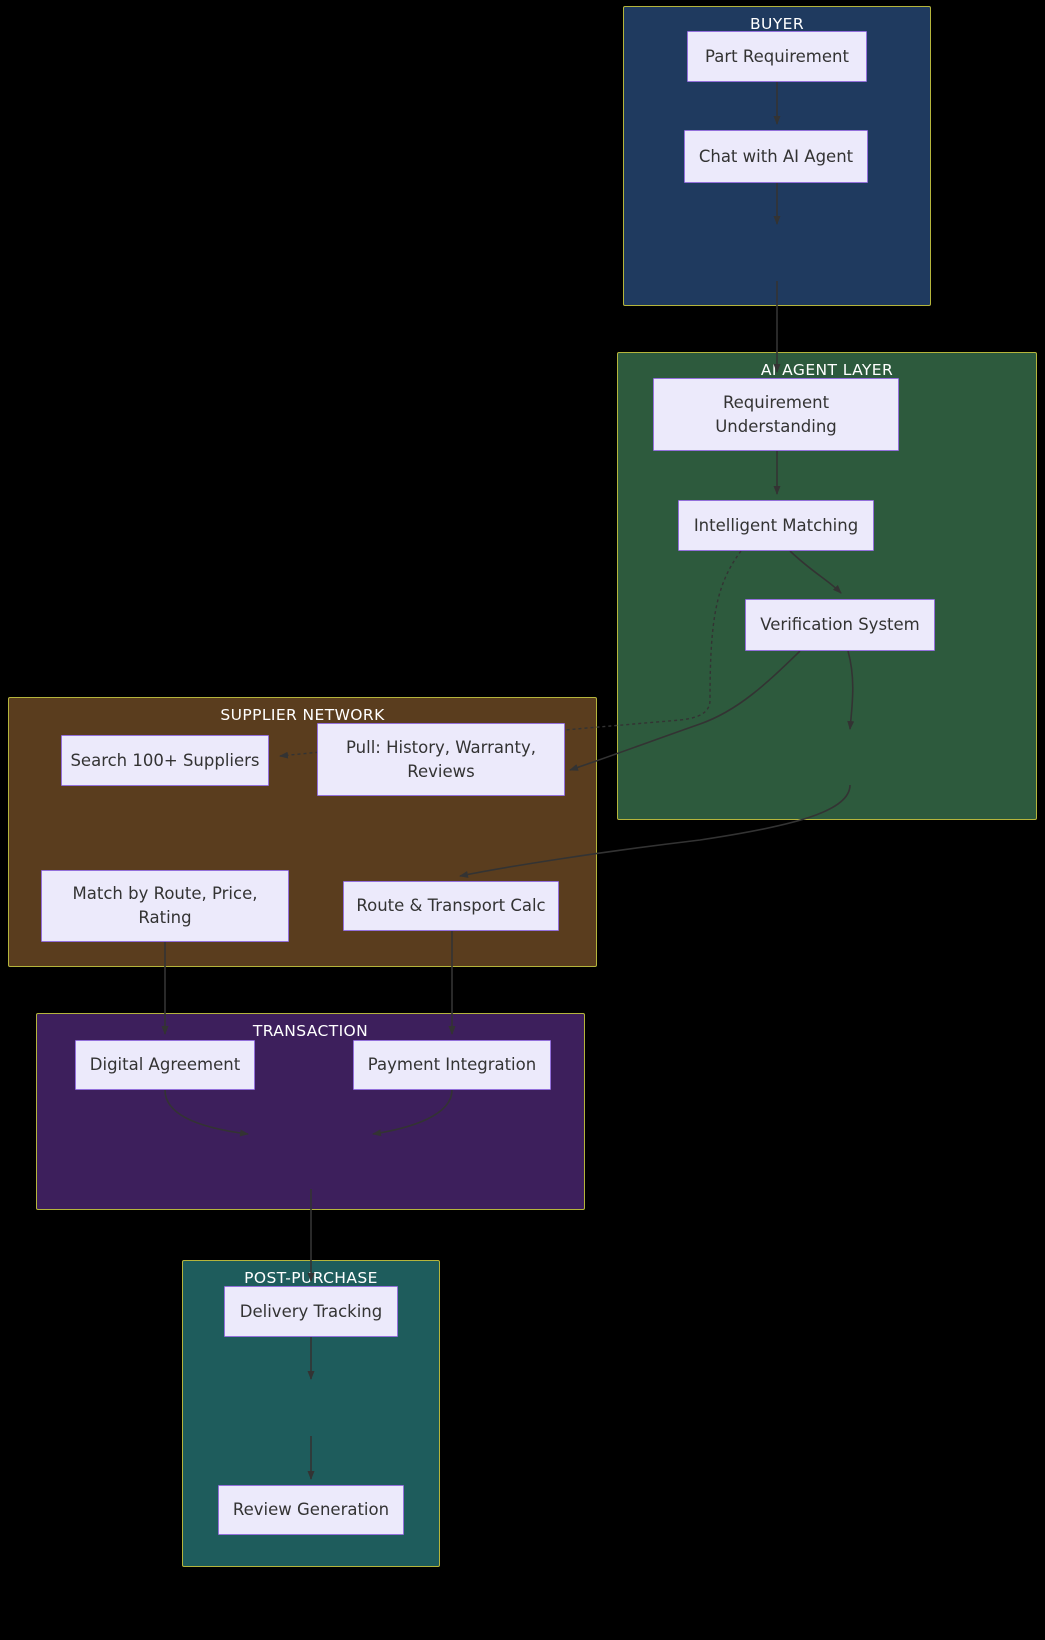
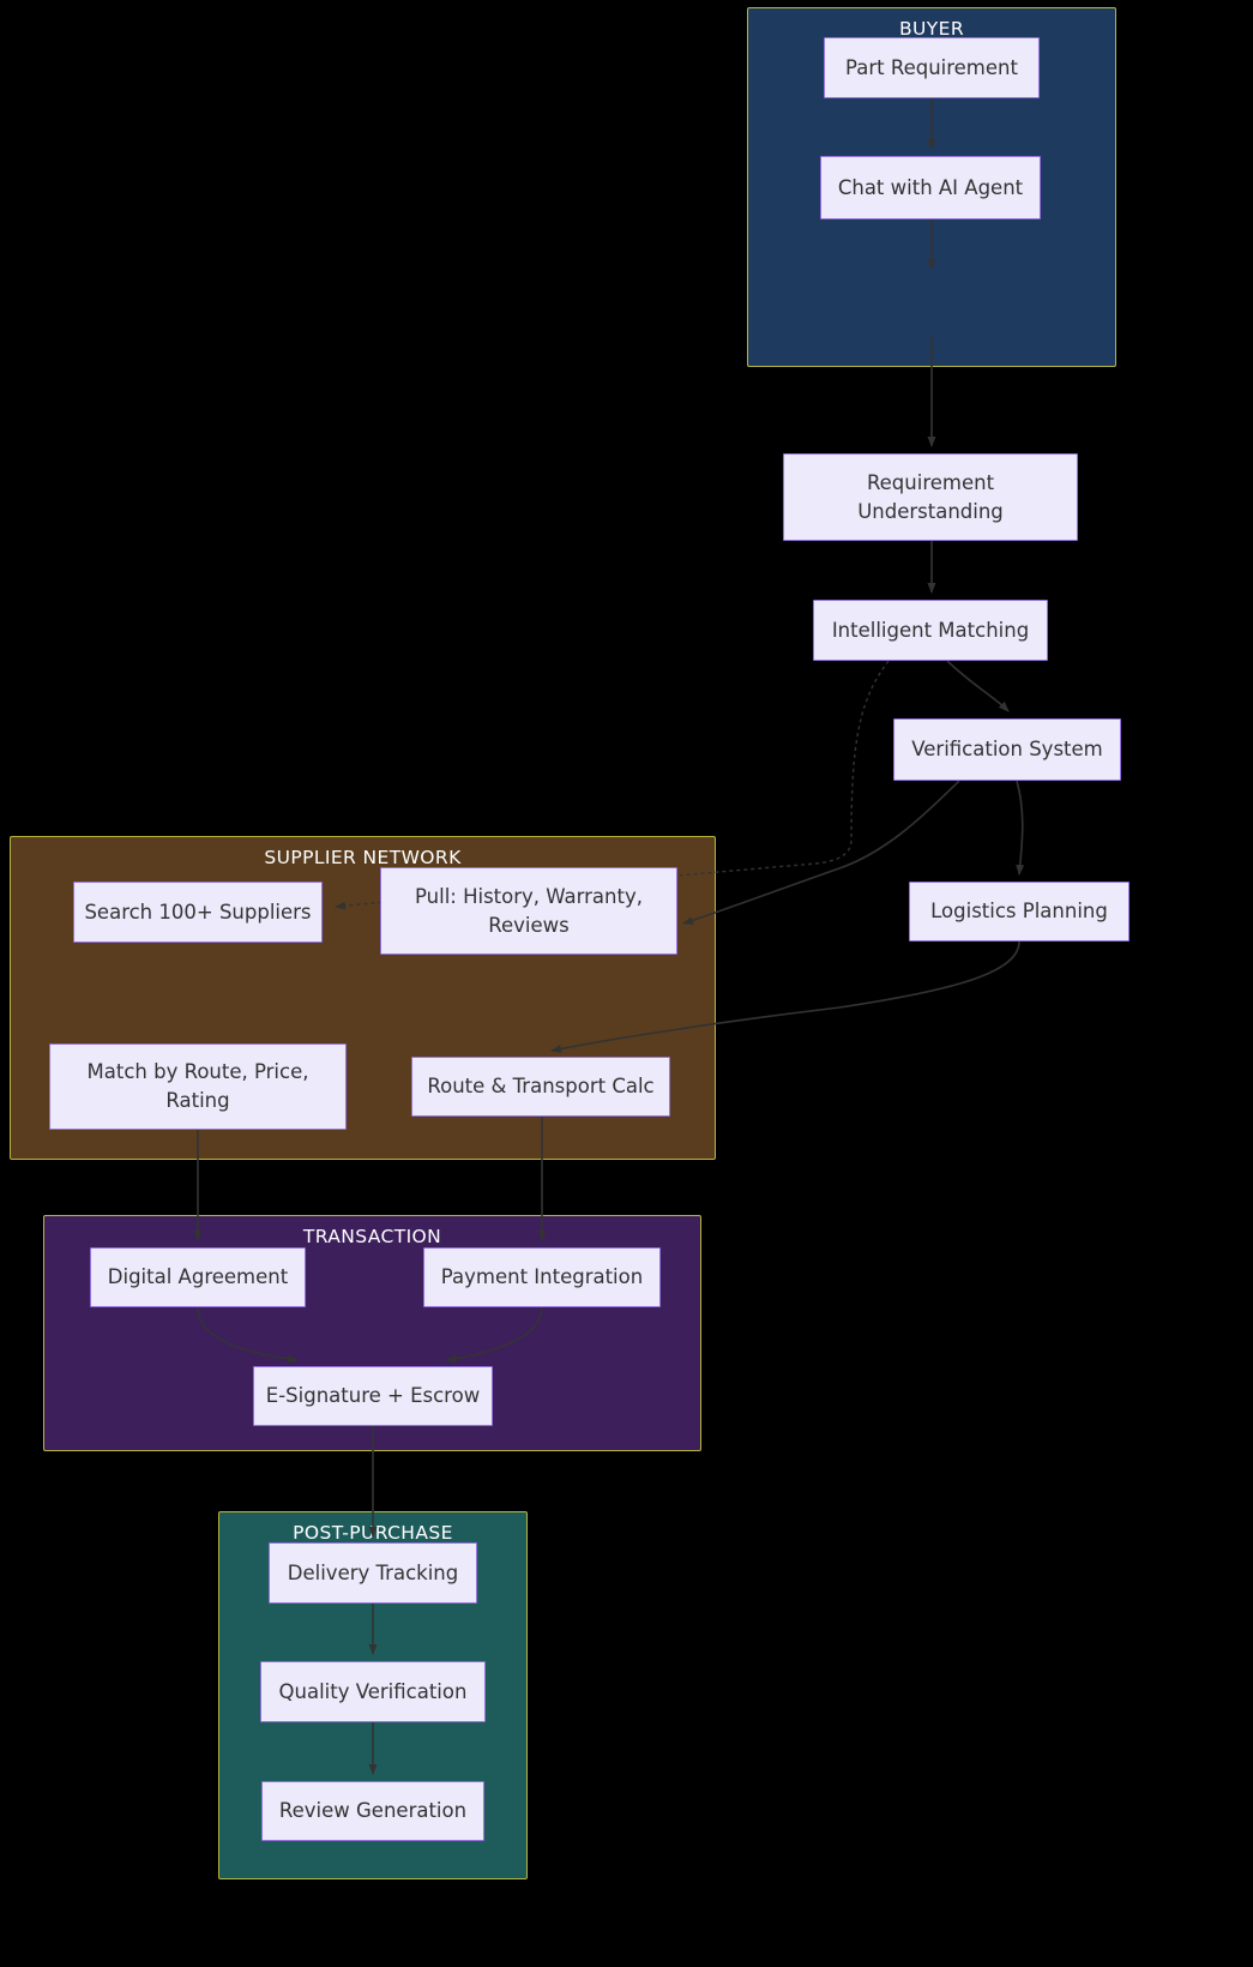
  BUYER
- AI AGENT LAYER
  SUPPLIER NETWORK
  TRANSACTION
  POST-PURCHASE
  Part Requirement
  Chat with AI Agent
  Requirement Understanding
  Intelligent Matching
  Verification System
+ Logistics Planning
  Search 100+ Suppliers
  Pull: History, Warranty, Reviews
  Match by Route, Price, Rating
  Route & Transport Calc
  Digital Agreement
  Payment Integration
+ E-Signature + Escrow
  Delivery Tracking
+ Quality Verification
  Review Generation
